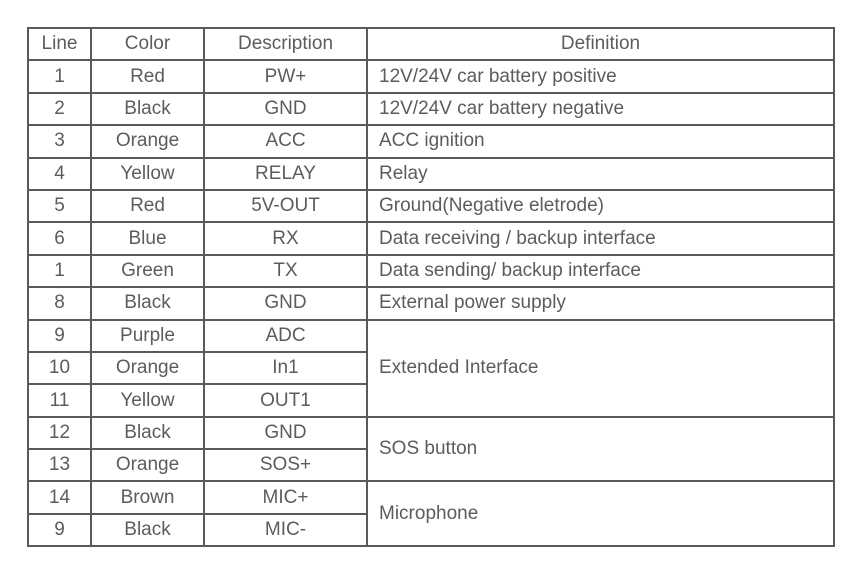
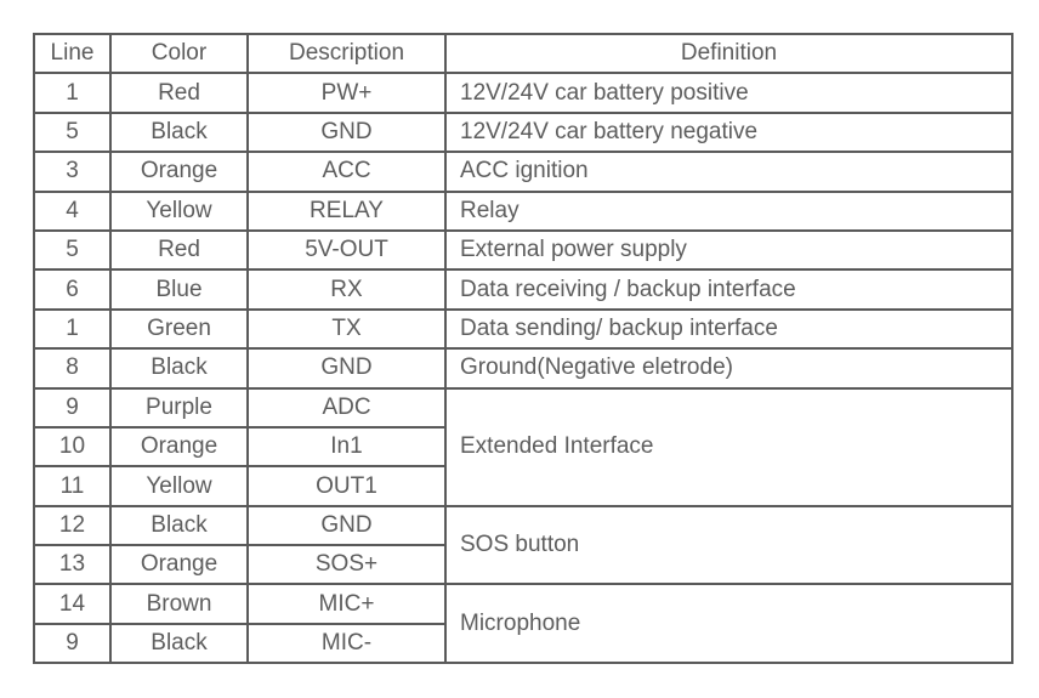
  Line	Color	Description	Definition
  1	Red	PW+	12V/24V car battery positive
- 2	Black	GND	12V/24V car battery negative
+ 5	Black	GND	12V/24V car battery negative
  3	Orange	ACC	ACC ignition
  4	Yellow	RELAY	Relay
- 5	Red	5V-OUT	Ground(Negative eletrode)
+ 5	Red	5V-OUT	External power supply
  6	Blue	RX	Data receiving / backup interface
  1	Green	TX	Data sending/ backup interface
- 8	Black	GND	External power supply
+ 8	Black	GND	Ground(Negative eletrode)
  9	Purple	ADC	Extended Interface
  10	Orange	In1
  11	Yellow	OUT1
  12	Black	GND	SOS button
  13	Orange	SOS+
  14	Brown	MIC+	Microphone
  9	Black	MIC-
